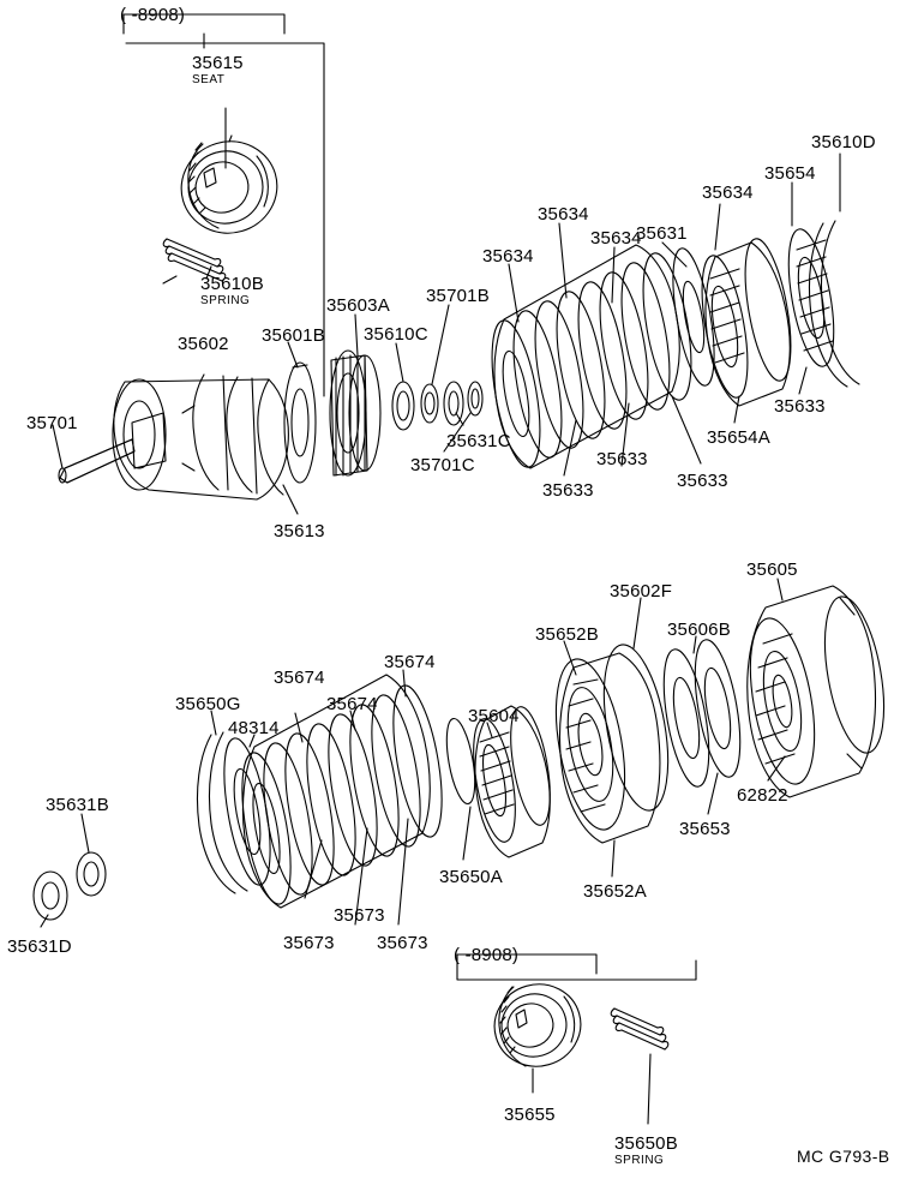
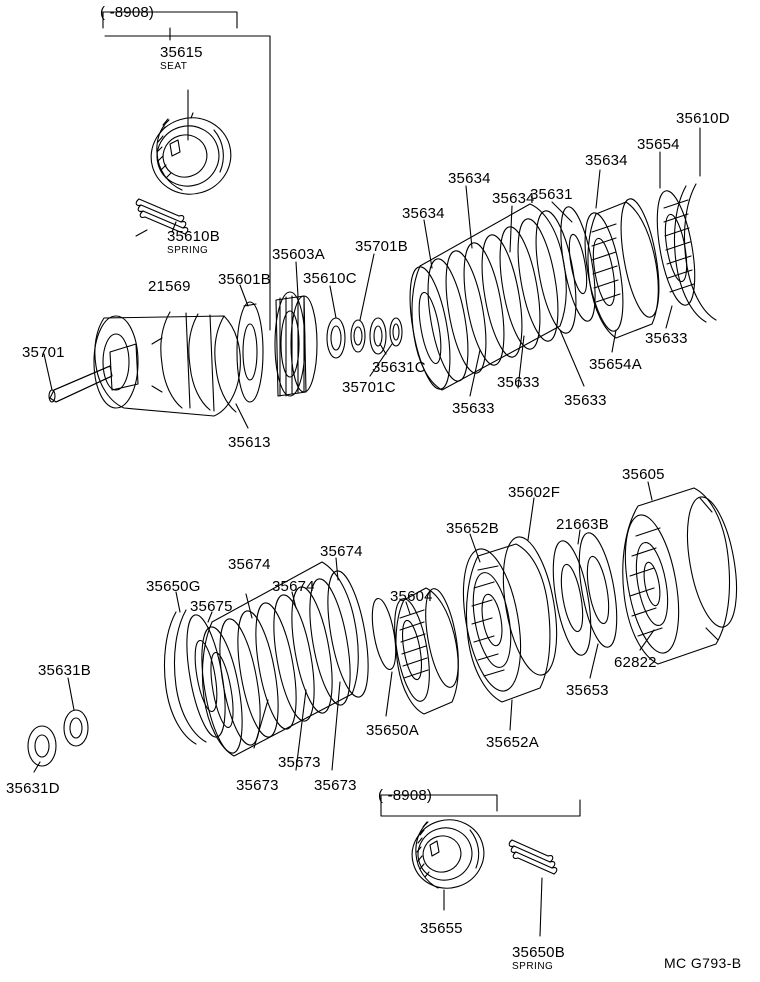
  ( -8908)
  35615
  SEAT
  35610B
  SPRING
  35610D
  35654
  35634
  35634
  35634
  35631
  35634
  35603A
  35701B
- 35602
+ 21569
  35601B
  35610C
  35701
  35631C
  35701C
  35633
  35654A
  35633
  35633
  35633
  35613
  35605
  35602F
- 35606B
+ 21663B
  35652B
  35674
  35674
  35604
  35674
  35650G
- 48314
+ 35675
  35631B
  62822
  35653
  35650A
  35652A
  35631D
  35673
  35673
  35673
  ( -8908)
  35655
  35650B
  SPRING
  MC G793-B
